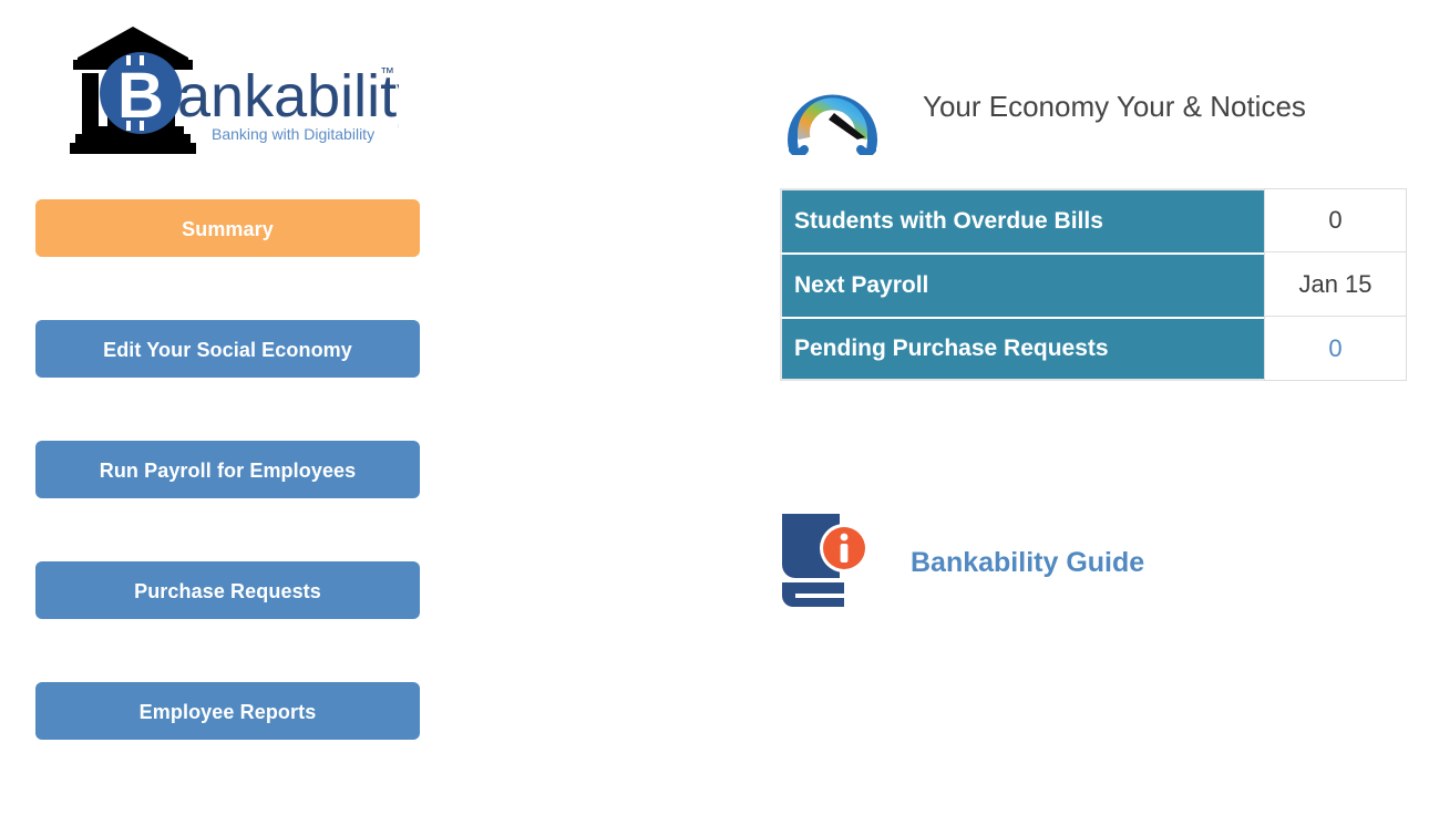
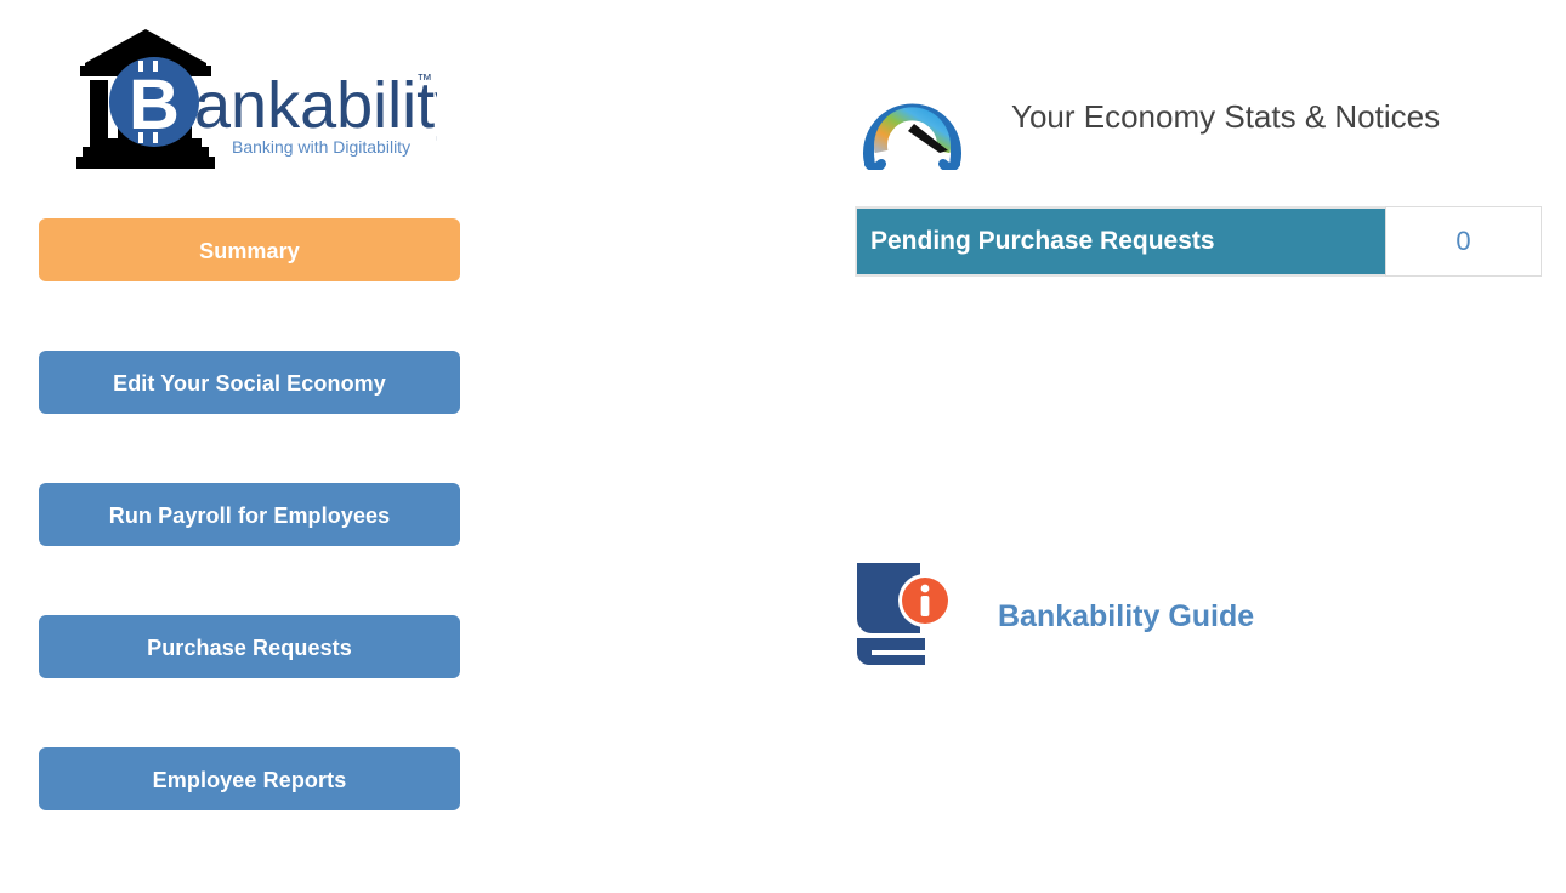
  B
  ankabilit
  ™
  Banking with Digitability
  Summary
  Edit Your Social Economy
  Run Payroll for Employees
  Purchase Requests
  Employee Reports
- Your Economy Your & Notices
+ Your Economy Stats & Notices
- Students with Overdue Bills	0
- Next Payroll	Jan 15
  Pending Purchase Requests	0
  Bankability Guide
